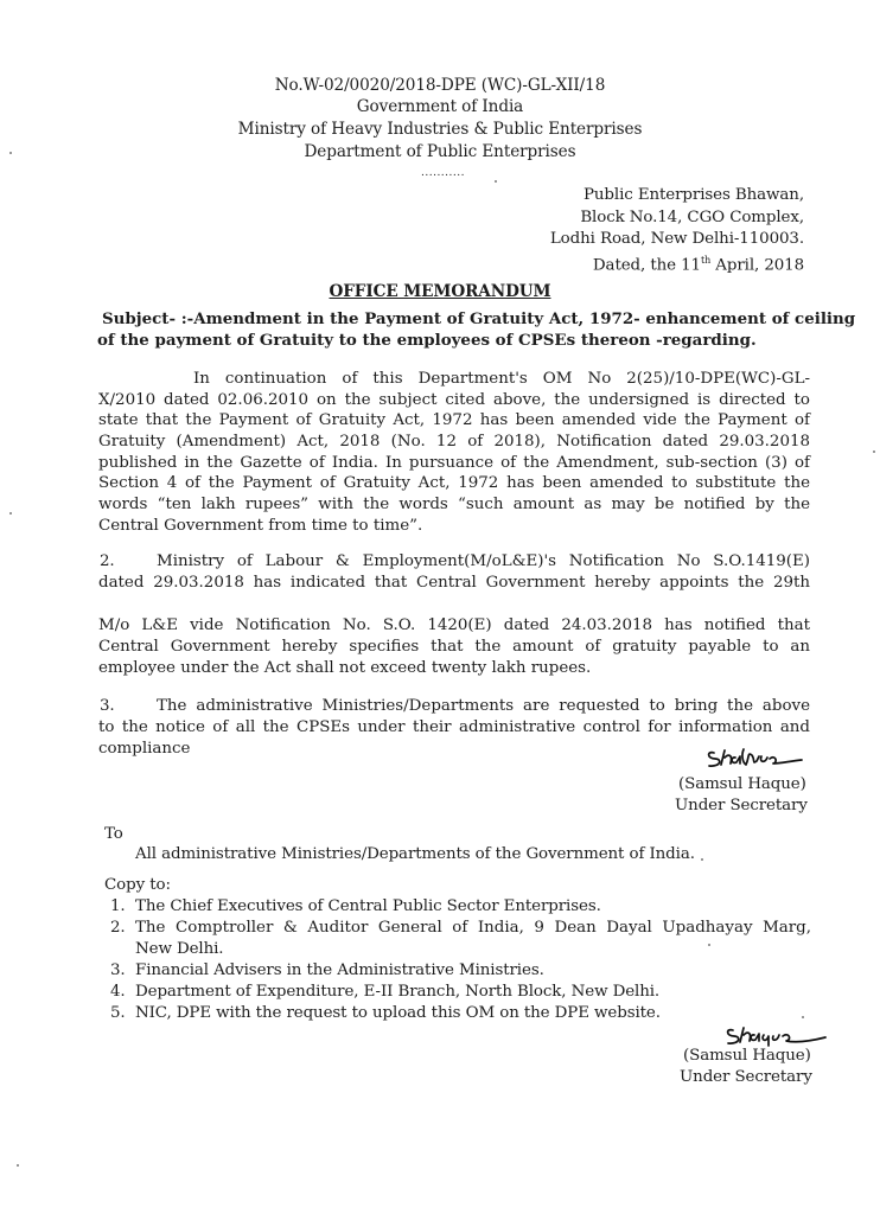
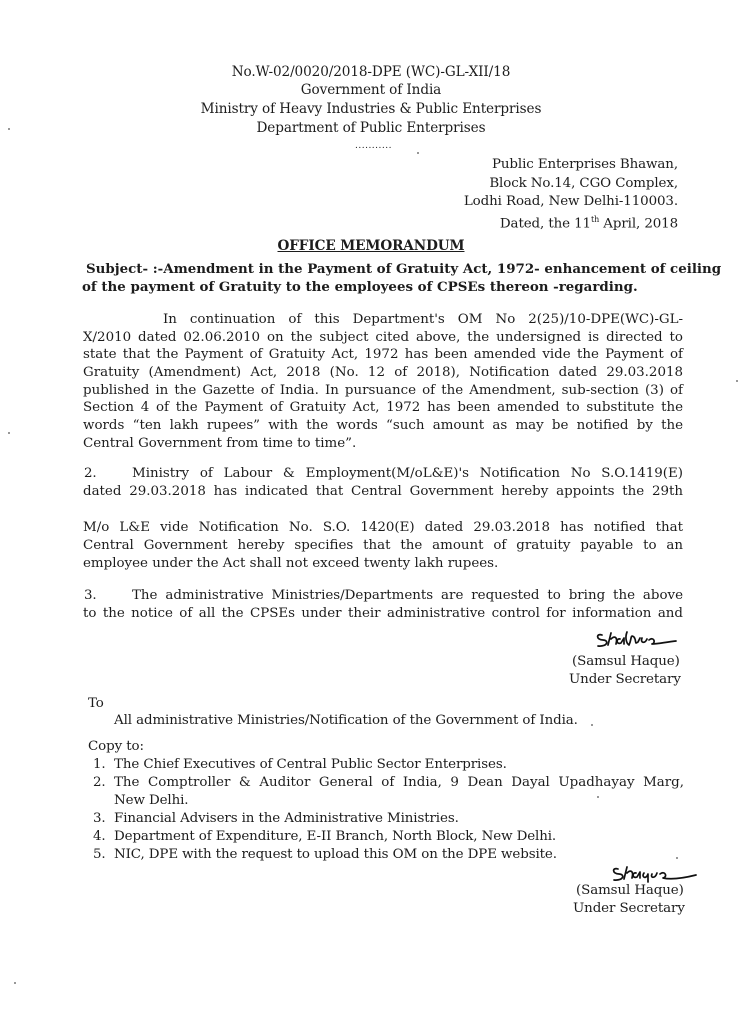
  No.W-02/0020/2018-DPE (WC)-GL-XII/18
  Government of India
  Ministry of Heavy Industries & Public Enterprises
  Department of Public Enterprises
  ...........
  Public Enterprises Bhawan,
  Block No.14, CGO Complex,
  Lodhi Road, New Delhi-110003.
  Dated, the 11th April, 2018
  OFFICE MEMORANDUM
  Subject- :-Amendment in the Payment of Gratuity Act, 1972- enhancement of ceiling
  of the payment of Gratuity to the employees of CPSEs thereon -regarding.
  In continuation of this Department's OM No 2(25)/10-DPE(WC)-GL-
  X/2010 dated 02.06.2010 on the subject cited above, the undersigned is directed to
  state that the Payment of Gratuity Act, 1972 has been amended vide the Payment of
  Gratuity (Amendment) Act, 2018 (No. 12 of 2018), Notification dated 29.03.2018
  published in the Gazette of India. In pursuance of the Amendment, sub-section (3) of
  Section 4 of the Payment of Gratuity Act, 1972 has been amended to substitute the
  words “ten lakh rupees” with the words “such amount as may be notified by the
  Central Government from time to time”.
  2.
  Ministry of Labour & Employment(M/oL&E)'s Notification No S.O.1419(E)
  dated 29.03.2018 has indicated that Central Government hereby appoints the 29th
- M/o L&E vide Notification No. S.O. 1420(E) dated 24.03.2018 has notified that
+ M/o L&E vide Notification No. S.O. 1420(E) dated 29.03.2018 has notified that
  Central Government hereby specifies that the amount of gratuity payable to an
  employee under the Act shall not exceed twenty lakh rupees.
  3.
  The administrative Ministries/Departments are requested to bring the above
  to the notice of all the CPSEs under their administrative control for information and
- compliance
  (Samsul Haque)
  Under Secretary
  To
- All administrative Ministries/Departments of the Government of India.
+ All administrative Ministries/Notification of the Government of India.
  Copy to:
  1.
  The Chief Executives of Central Public Sector Enterprises.
  2.
  The Comptroller & Auditor General of India, 9 Dean Dayal Upadhayay Marg,
  New Delhi.
  3.
  Financial Advisers in the Administrative Ministries.
  4.
  Department of Expenditure, E-II Branch, North Block, New Delhi.
  5.
  NIC, DPE with the request to upload this OM on the DPE website.
  (Samsul Haque)
  Under Secretary
